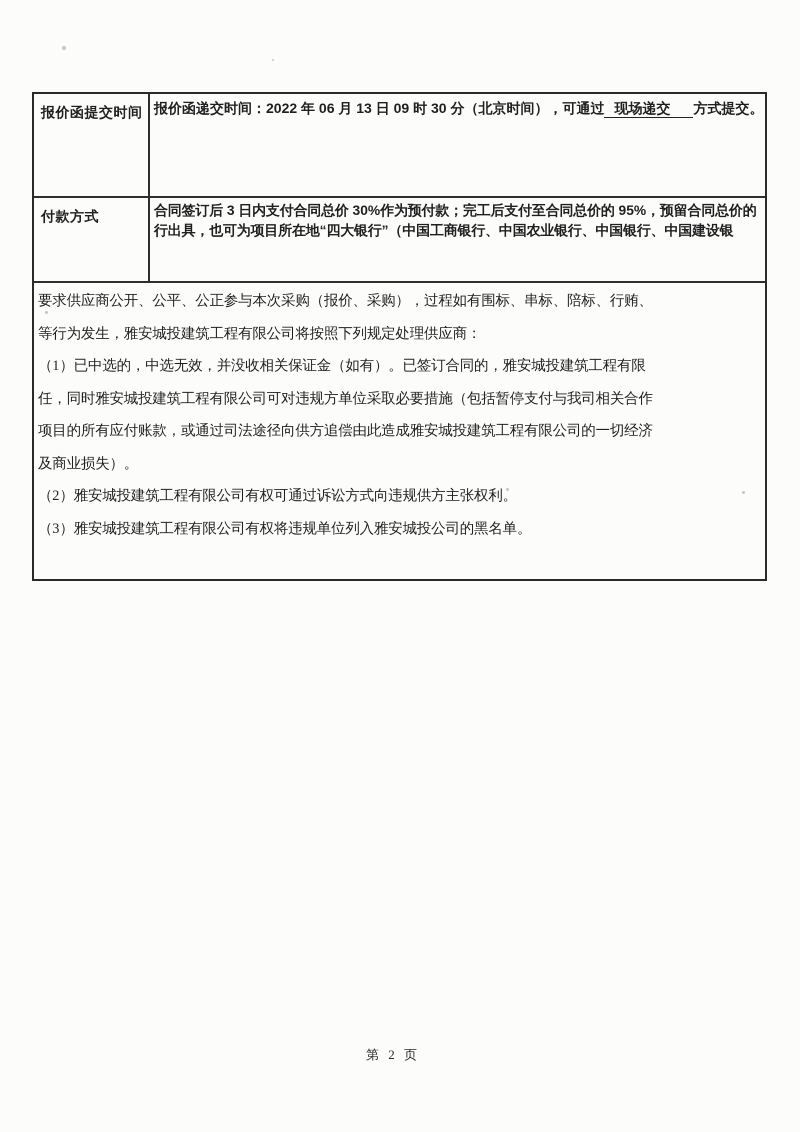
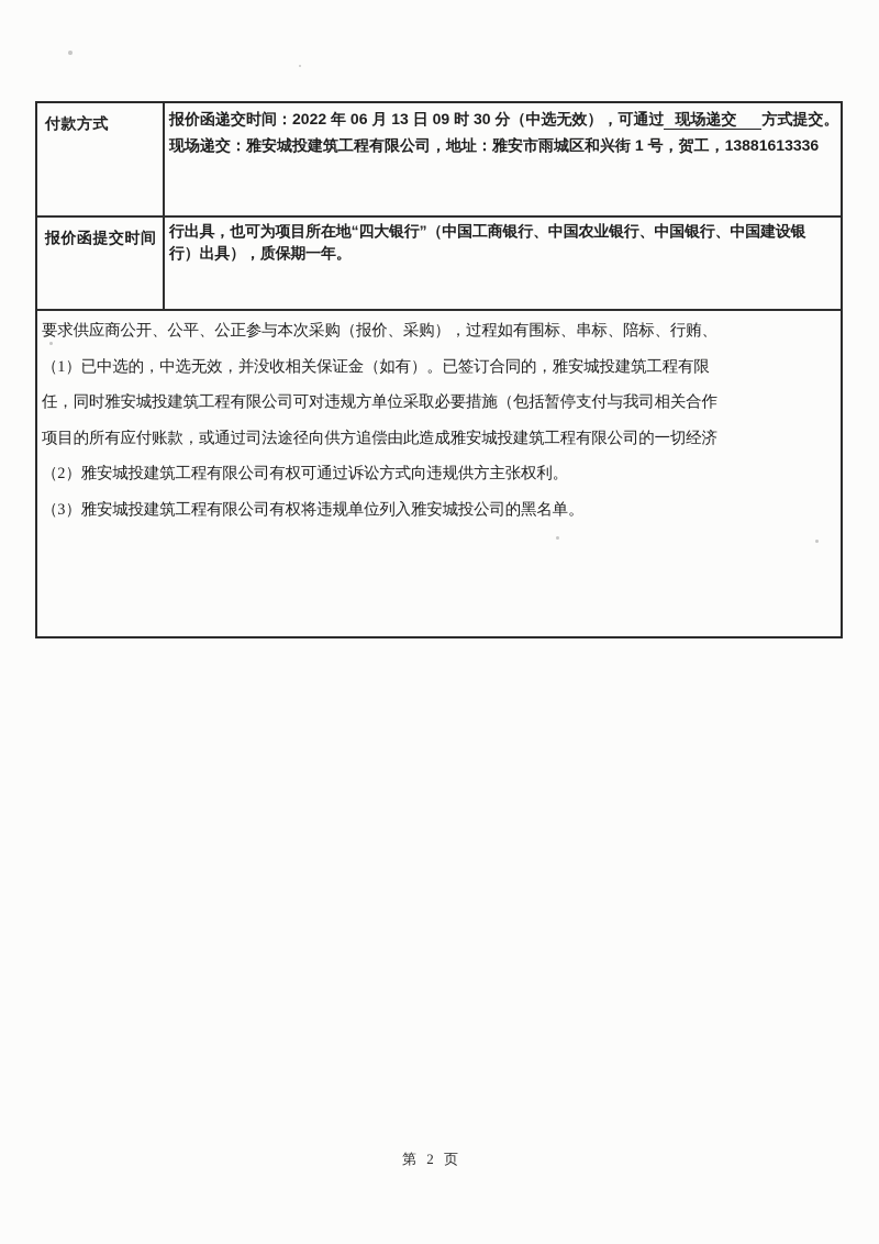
- 报价函提交时间
+ 付款方式
- 报价函递交时间：2022 年 06 月 13 日 09 时 30 分（北京时间），可通过 现场递交 方式提交。
+ 报价函递交时间：2022 年 06 月 13 日 09 时 30 分（中选无效），可通过 现场递交 方式提交。
+ 现场递交：雅安城投建筑工程有限公司，地址：雅安市雨城区和兴街 1 号，贺工，13881613336
- 付款方式
+ 报价函提交时间
- 合同签订后 3 日内支付合同总价 30%作为预付款；完工后支付至合同总价的 95%，预留合同总价的
  行出具，也可为项目所在地“四大银行”（中国工商银行、中国农业银行、中国银行、中国建设银
+ 行）出具），质保期一年。
  要求供应商公开、公平、公正参与本次采购（报价、采购），过程如有围标、串标、陪标、行贿、
- 等行为发生，雅安城投建筑工程有限公司将按照下列规定处理供应商：
  （1）已中选的，中选无效，并没收相关保证金（如有）。已签订合同的，雅安城投建筑工程有限
  任，同时雅安城投建筑工程有限公司可对违规方单位采取必要措施（包括暂停支付与我司相关合作
  项目的所有应付账款，或通过司法途径向供方追偿由此造成雅安城投建筑工程有限公司的一切经济
- 及商业损失）。
  （2）雅安城投建筑工程有限公司有权可通过诉讼方式向违规供方主张权利。
  （3）雅安城投建筑工程有限公司有权将违规单位列入雅安城投公司的黑名单。
  第 2 页
